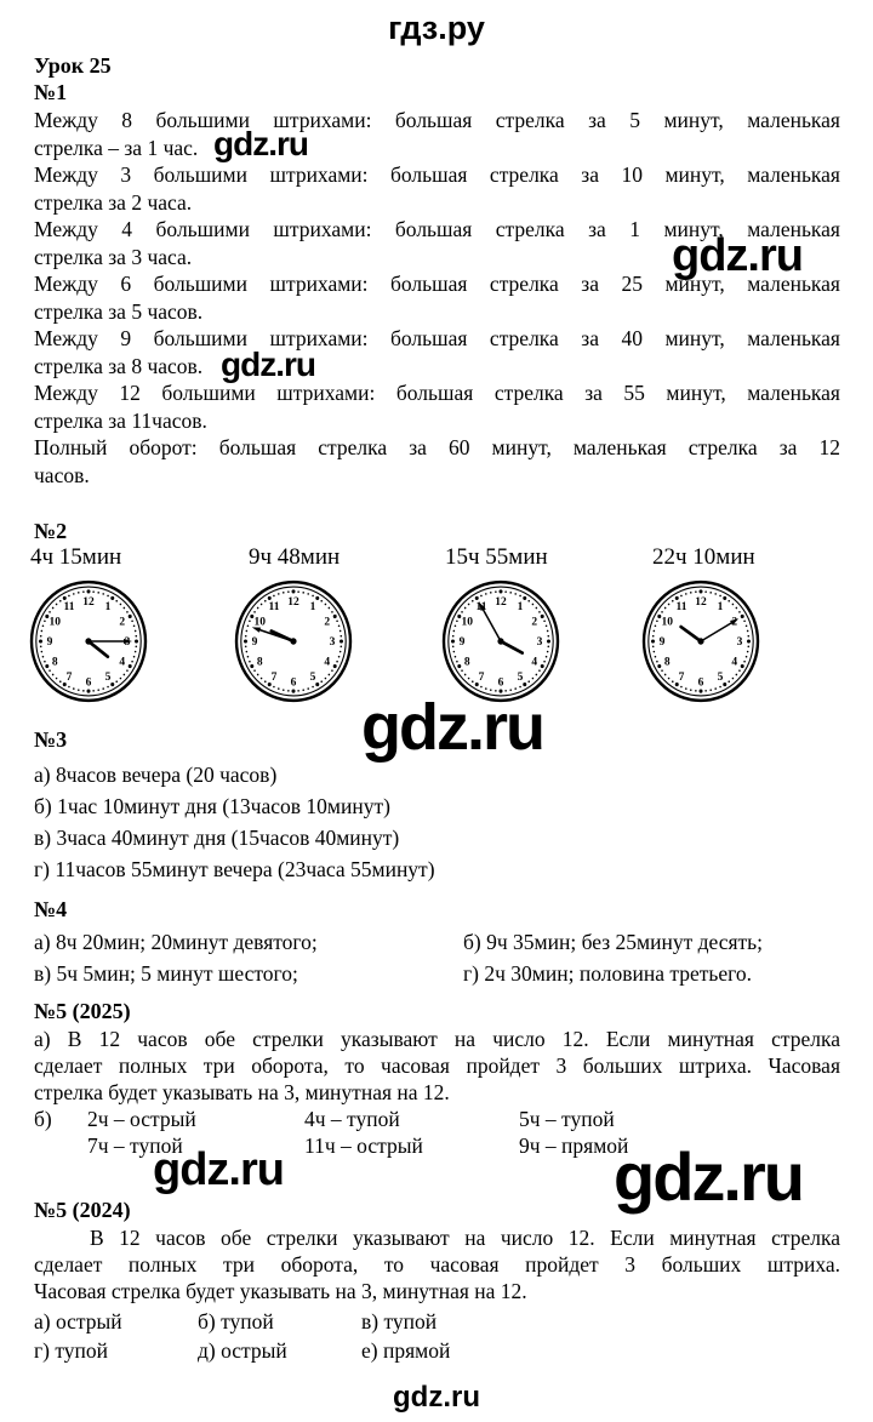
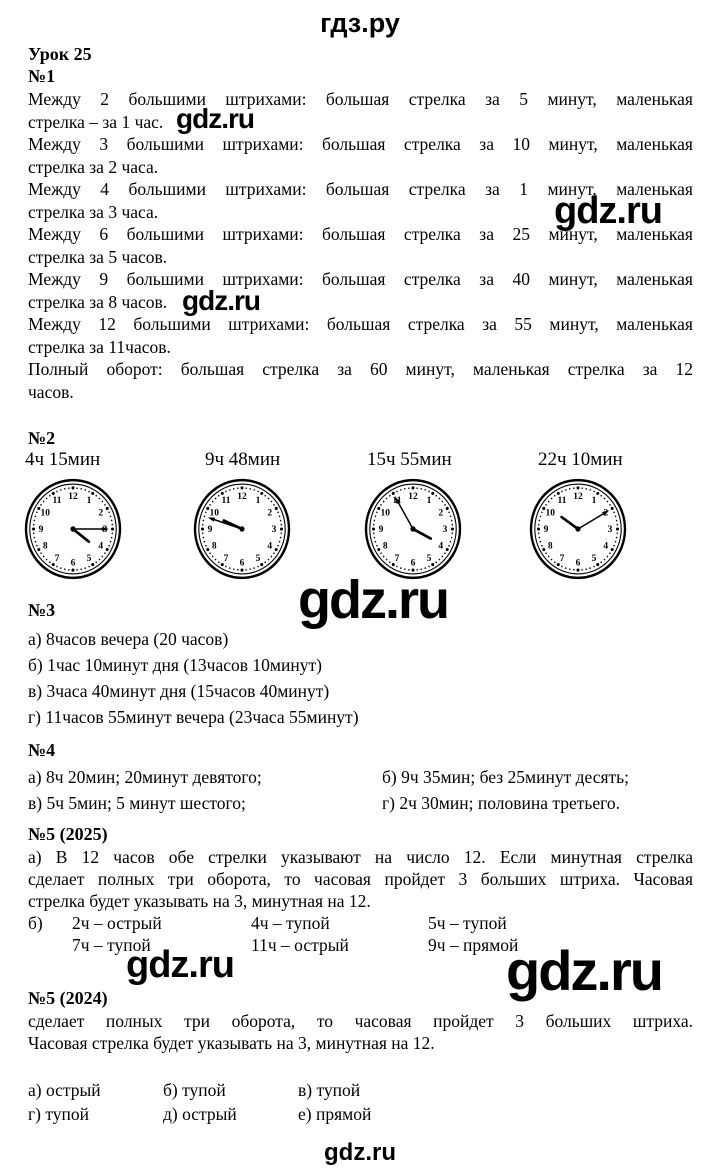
  гдз.ру
  Урок 25
  №1
- Между 8 большими штрихами: большая стрелка за 5 минут, маленькая
+ Между 2 большими штрихами: большая стрелка за 5 минут, маленькая
  стрелка – за 1 час.
  Между 3 большими штрихами: большая стрелка за 10 минут, маленькая
  стрелка за 2 часа.
  Между 4 большими штрихами: большая стрелка за 1 минут, маленькая
  стрелка за 3 часа.
  Между 6 большими штрихами: большая стрелка за 25 минут, маленькая
  стрелка за 5 часов.
  Между 9 большими штрихами: большая стрелка за 40 минут, маленькая
  стрелка за 8 часов.
  Между 12 большими штрихами: большая стрелка за 55 минут, маленькая
  стрелка за 11часов.
  Полный оборот: большая стрелка за 60 минут, маленькая стрелка за 12
  часов.
  №2
  4ч 15мин
  9ч 48мин
  15ч 55мин
  22ч 10мин
  1
  2
  4
  5
  6
  7
  8
  9
  10
  11
  12
  1
  2
  3
  4
  5
  6
  7
  8
  9
  10
  11
  12
  1
  2
  3
  4
  5
  6
  7
  8
  9
  10
  12
  1
  3
  4
  5
  6
  7
  8
  9
  10
  11
  12
  №3
  а) 8часов вечера (20 часов)
  б) 1час 10минут дня (13часов 10минут)
  в) 3часа 40минут дня (15часов 40минут)
  г) 11часов 55минут вечера (23часа 55минут)
  №4
  а) 8ч 20мин; 20минут девятого;
  б) 9ч 35мин; без 25минут десять;
  в) 5ч 5мин; 5 минут шестого;
  г) 2ч 30мин; половина третьего.
  №5 (2025)
  а) В 12 часов обе стрелки указывают на число 12. Если минутная стрелка
  сделает полных три оборота, то часовая пройдет 3 больших штриха. Часовая
  стрелка будет указывать на 3, минутная на 12.
  б)
  2ч – острый
  4ч – тупой
  5ч – тупой
  7ч – тупой
  11ч – острый
  9ч – прямой
  №5 (2024)
- В 12 часов обе стрелки указывают на число 12. Если минутная стрелка
  сделает полных три оборота, то часовая пройдет 3 больших штриха.
  Часовая стрелка будет указывать на 3, минутная на 12.
  а) острый
  б) тупой
  в) тупой
  г) тупой
  д) острый
  е) прямой
  gdz.ru
  gdz.ru
  gdz.ru
  gdz.ru
  gdz.ru
  gdz.ru
  gdz.ru
